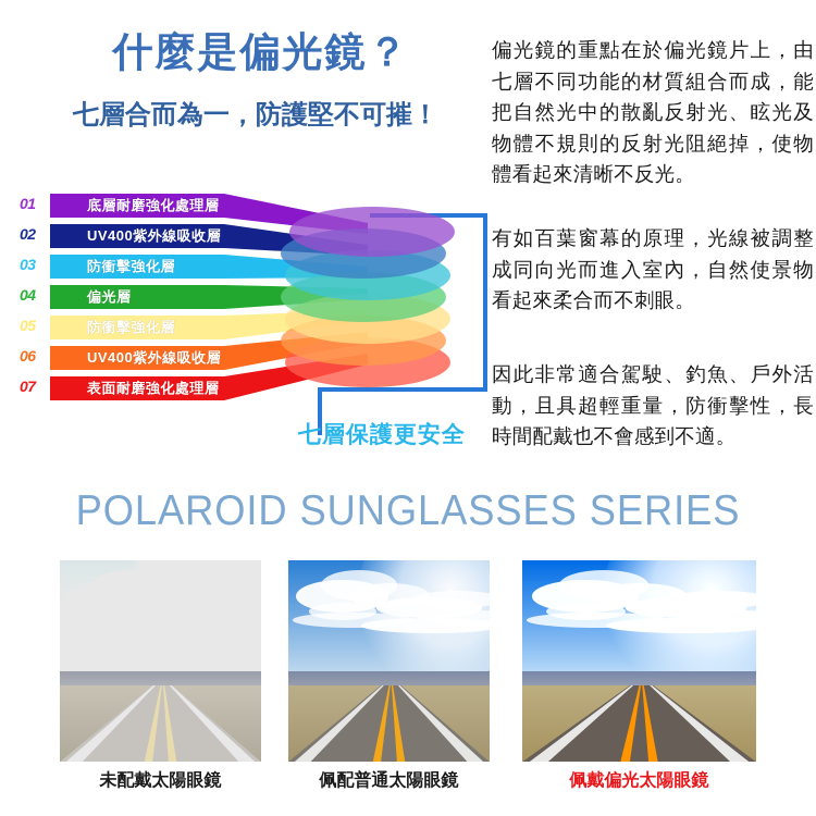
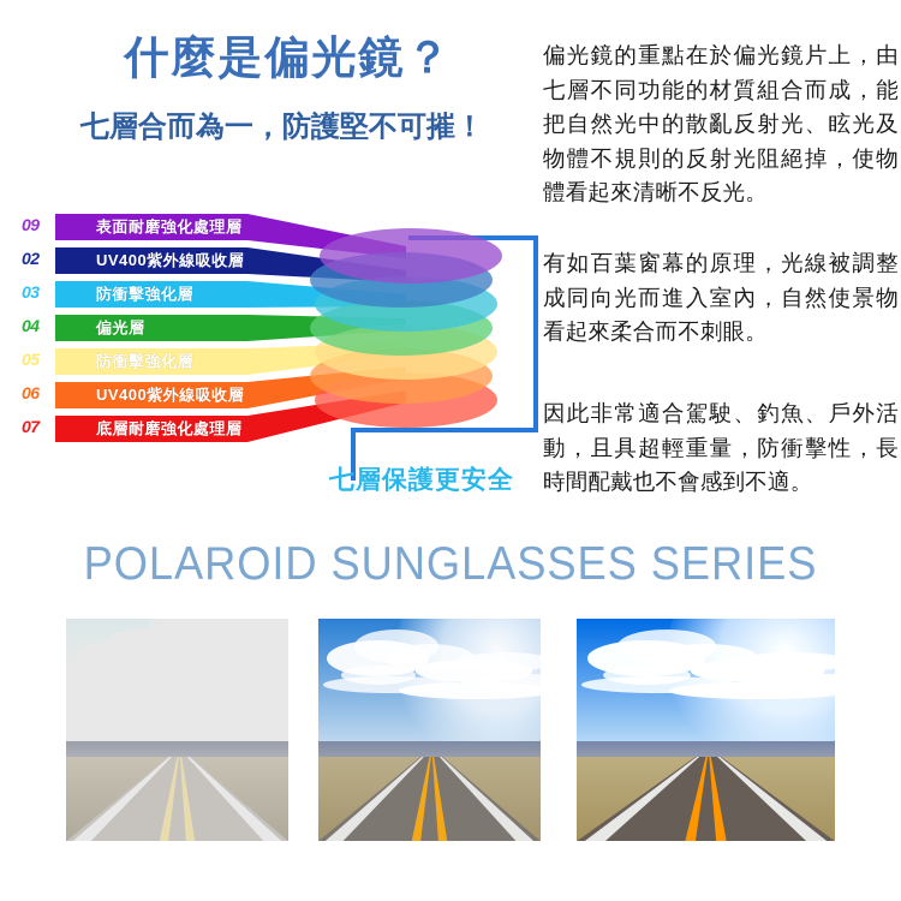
  什麼是偏光鏡？
  七層合而為一，防護堅不可摧！
  偏光鏡的重點在於偏光鏡片上，由七層不同功能的材質組合而成，能把自然光中的散亂反射光、眩光及物體不規則的反射光阻絕掉，使物體看起來清晰不反光。
  有如百葉窗幕的原理，光線被調整成同向光而進入室內，自然使景物看起來柔合而不刺眼。
  因此非常適合駕駛、釣魚、戶外活動，且具超輕重量，防衝擊性，長時間配戴也不會感到不適。
- 01
+ 09
- 底層耐磨強化處理層
+ 表面耐磨強化處理層
  02
  UV400紫外線吸收層
  03
  防衝擊強化層
  04
  偏光層
  05
  防衝擊強化層
  06
  UV400紫外線吸收層
  07
- 表面耐磨強化處理層
+ 底層耐磨強化處理層
  七層保護更安全
  POLAROID SUNGLASSES SERIES
- 未配戴太陽眼鏡
- 佩配普通太陽眼鏡
- 佩戴偏光太陽眼鏡
